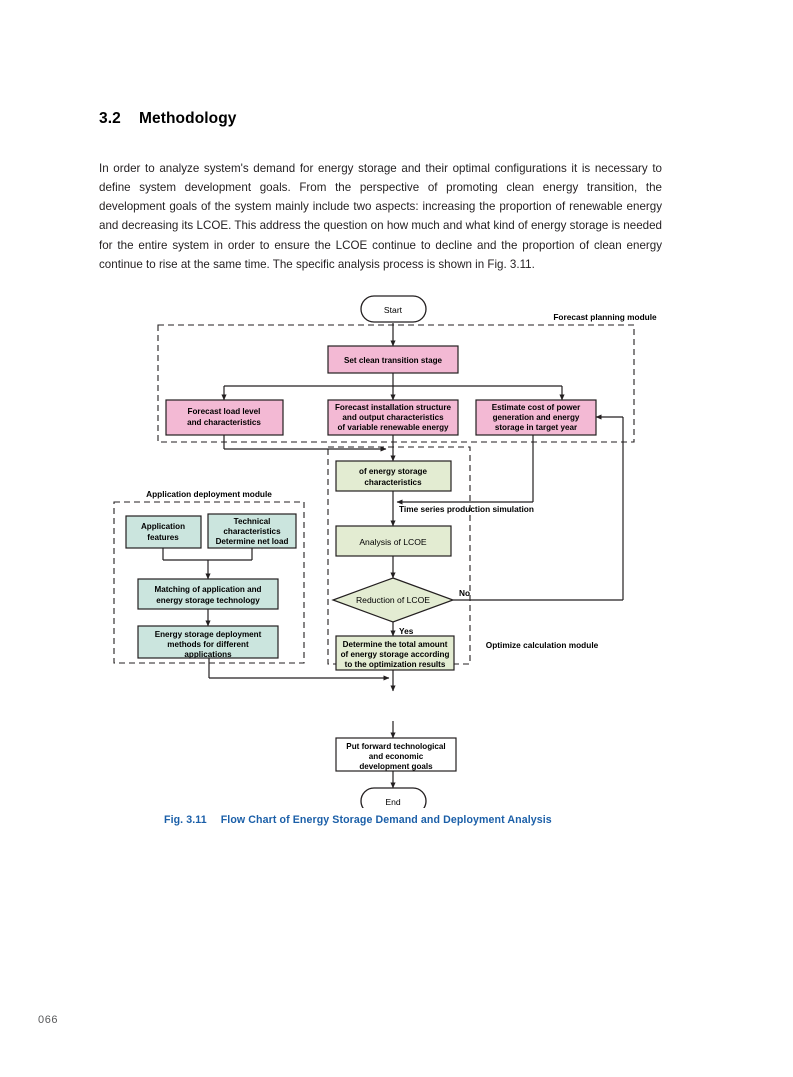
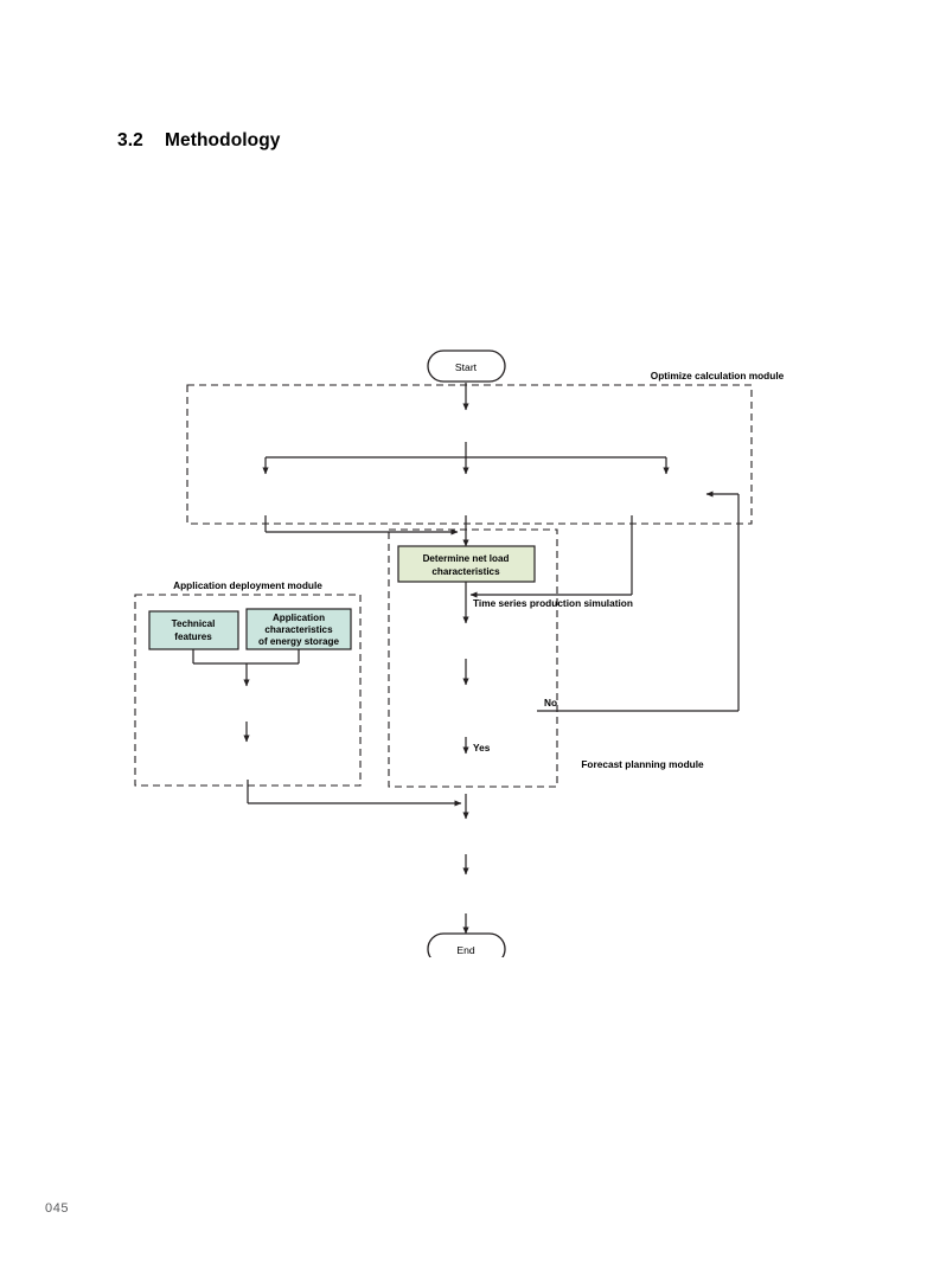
  3.2 Methodology
- In order to analyze system's demand for energy storage and their optimal configurations it is necessary to define system development goals. From the perspective of promoting clean energy transition, the development goals of the system mainly include two aspects: increasing the proportion of renewable energy and decreasing its LCOE. This address the question on how much and what kind of energy storage is needed for the entire system in order to ensure the LCOE continue to decline and the proportion of clean energy continue to rise at the same time. The specific analysis process is shown in Fig. 3.11.
- Forecast planning module
+ Optimize calculation module
  Application deployment module
- Optimize calculation module
+ Forecast planning module
  Start
  End
- Set clean transition stage
- Forecast load level
- and characteristics
- Forecast installation structure
- and output characteristics
- of variable renewable energy
- Estimate cost of power
- generation and energy
- storage in target year
- of energy storage
+ Determine net load
  characteristics
- Analysis of LCOE
- Reduction of LCOE
- Determine the total amount
- of energy storage according
- to the optimization results
- Application
+ Technical
  features
- Technical
+ Application
  characteristics
- Determine net load
+ of energy storage
- Matching of application and
- energy storage technology
- Energy storage deployment
- methods for different
- applications
- Put forward technological
- and economic
- development goals
  Time series production simulation
  No
  Yes
- Fig. 3.11 Flow Chart of Energy Storage Demand and Deployment Analysis
- 066
+ 045
